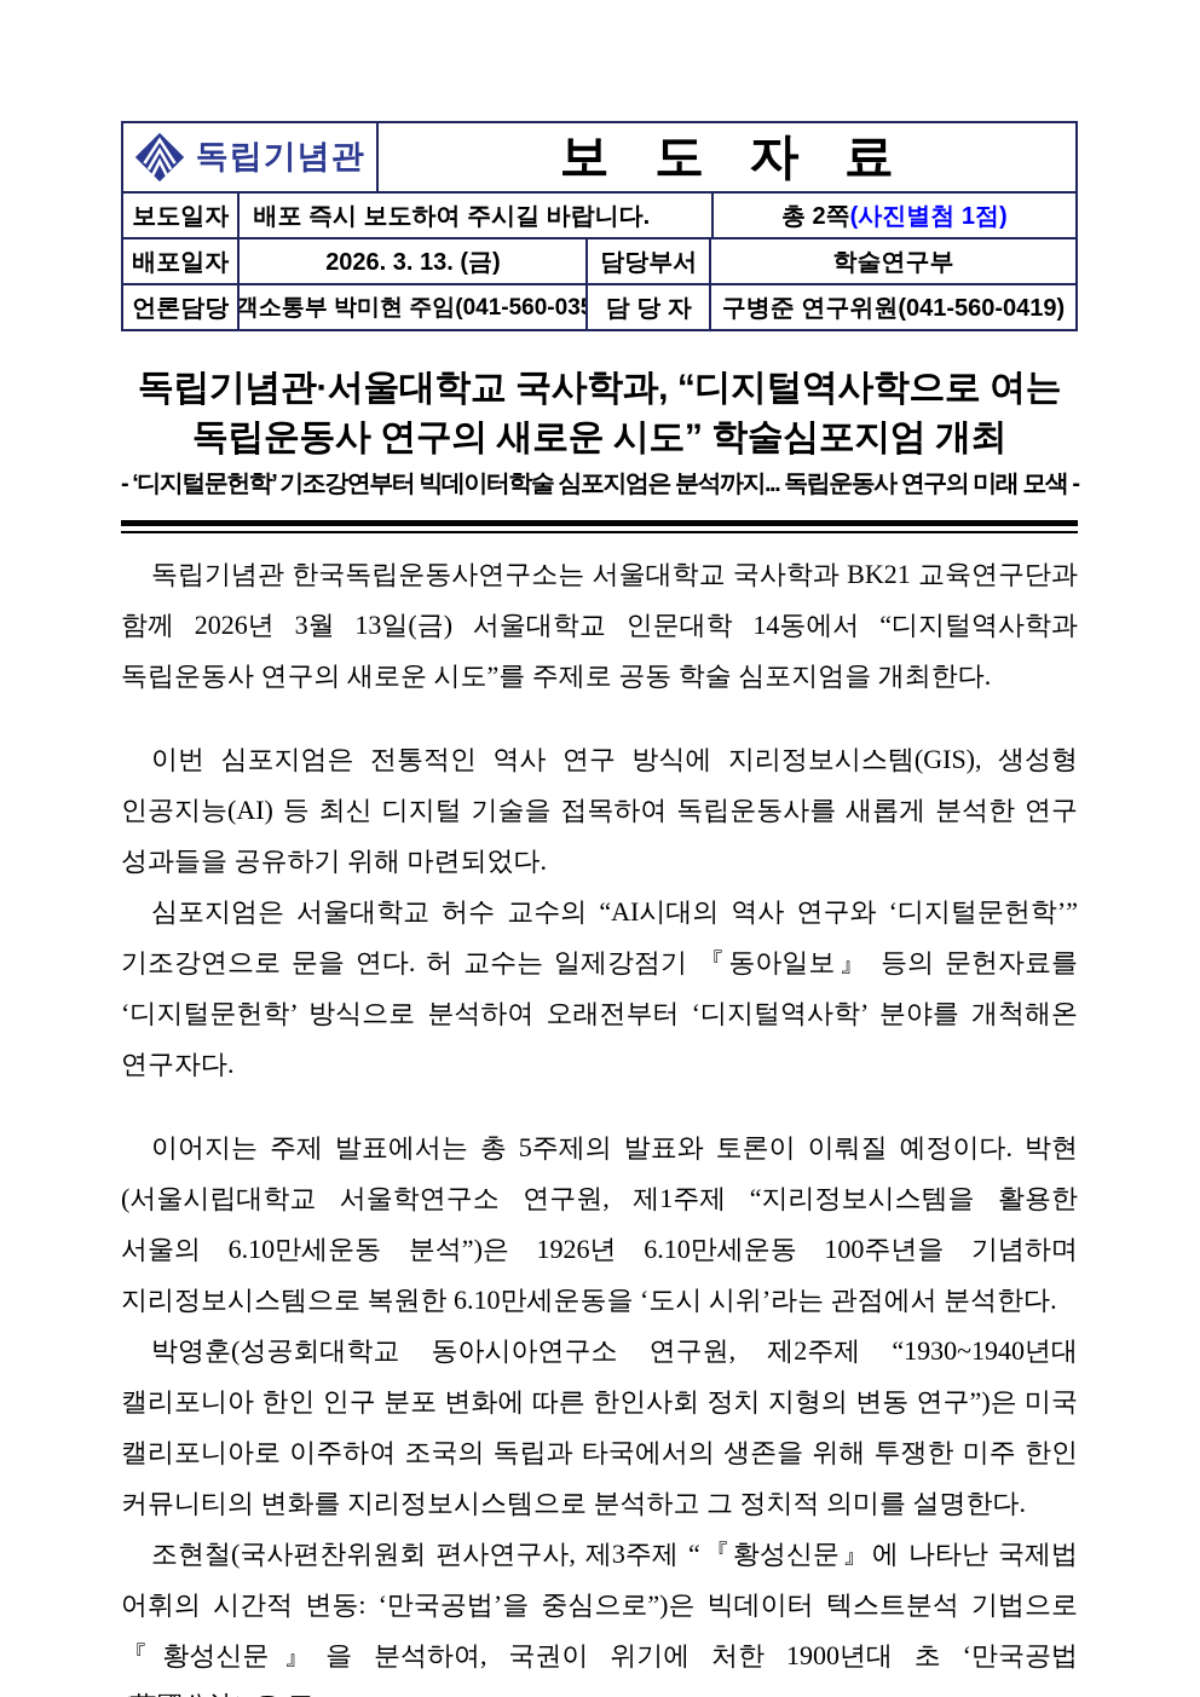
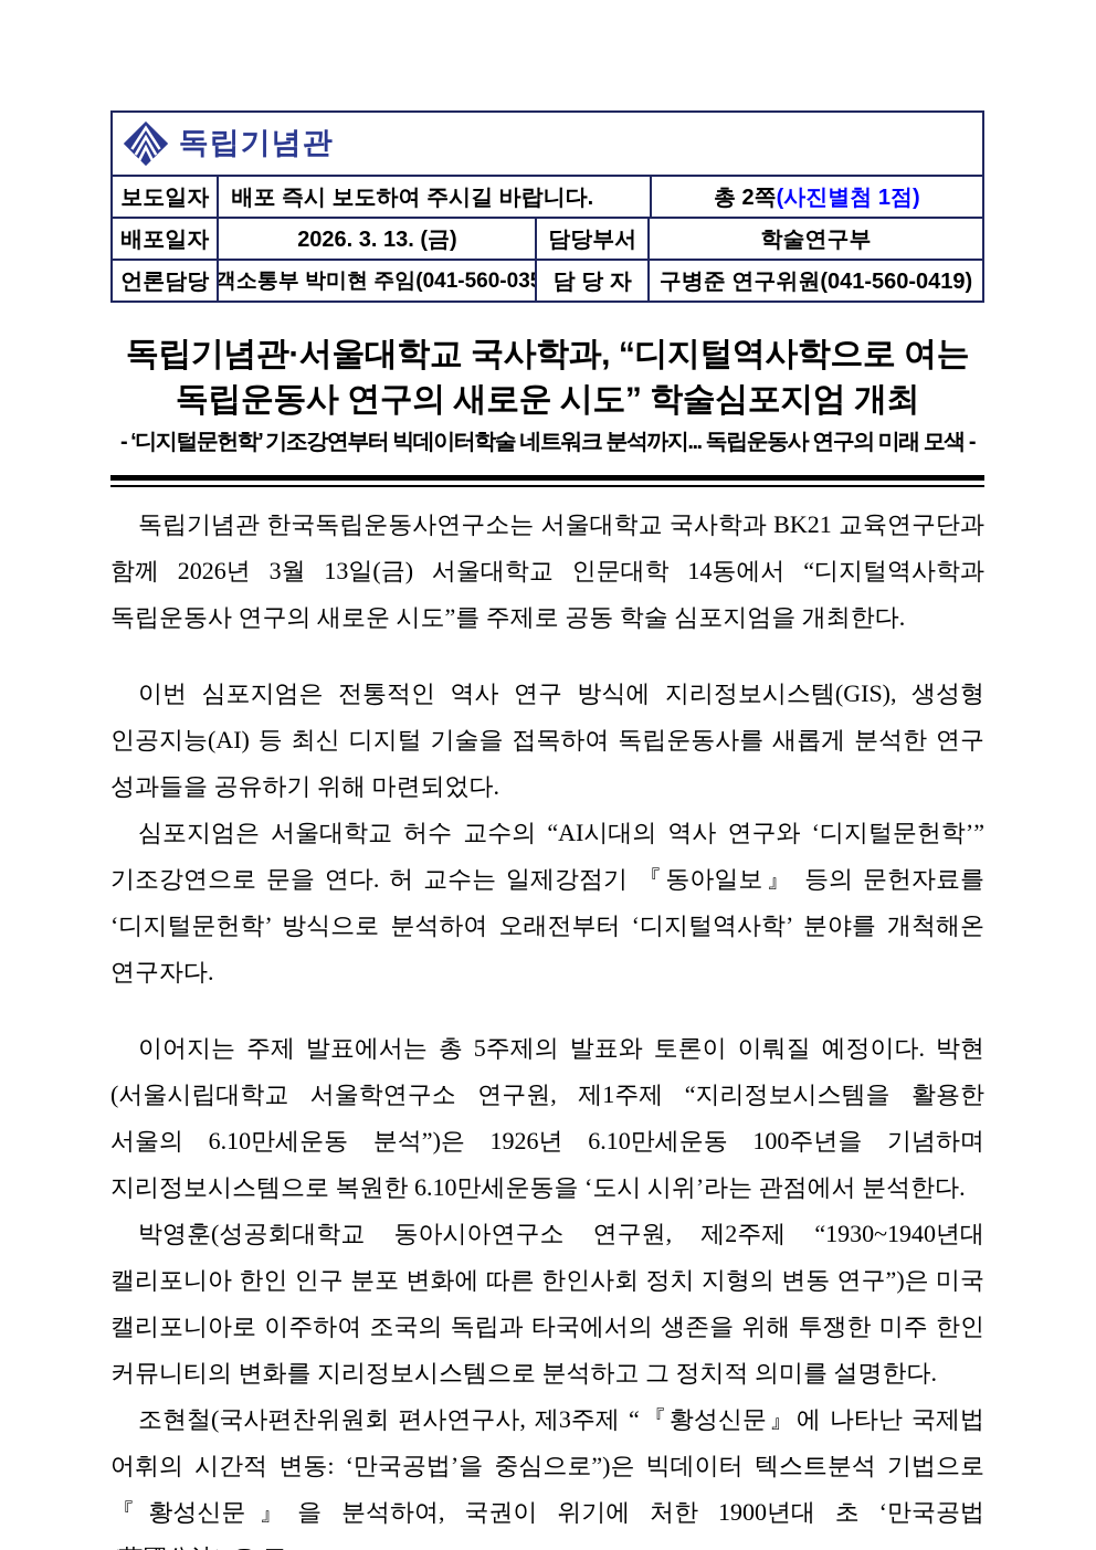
  독립기념관
- 보 도 자 료
  보도일자
  배포 즉시 보도하여 주시길 바랍니다.
  총 2쪽
  (사진별첨 1점)
  배포일자
  2026. 3. 13. (금)
  담당부서
  학술연구부
  언론담당
  객소통부 박미현 주임(041-560-03
  담 당 자
  구병준 연구위원(041-560-0419)
  독립기념관·서울대학교 국사학과, “디지털역사학으로 여는
  독립운동사 연구의 새로운 시도” 학술심포지엄 개최
- - ‘디지털문헌학’ 기조강연부터 빅데이터학술 심포지엄은 분석까지... 독립운동사 연구의 미래 모색 -
+ - ‘디지털문헌학’ 기조강연부터 빅데이터학술 네트워크 분석까지... 독립운동사 연구의 미래 모색 -
  독립기념관 한국독립운동사연구소는 서울대학교 국사학과 BK21 교육연구단과 함께 2026년 3월 13일(금) 서울대학교 인문대학 14동에서 “디지털역사학과 독립운동사 연구의 새로운 시도”를 주제로 공동 학술 심포지엄을 개최한다.
  이번 심포지엄은 전통적인 역사 연구 방식에 지리정보시스템(GIS), 생성형 인공지능(AI) 등 최신 디지털 기술을 접목하여 독립운동사를 새롭게 분석한 연구 성과들을 공유하기 위해 마련되었다.
  심포지엄은 서울대학교 허수 교수의 “AI시대의 역사 연구와 ‘디지털문헌학’” 기조강연으로 문을 연다. 허 교수는 일제강점기 『동아일보』 등의 문헌자료를 ‘디지털문헌학’ 방식으로 분석하여 오래전부터 ‘디지털역사학’ 분야를 개척해온 연구자다.
  이어지는 주제 발표에서는 총 5주제의 발표와 토론이 이뤄질 예정이다. 박현(서울시립대학교 서울학연구소 연구원, 제1주제 “지리정보시스템을 활용한 서울의 6.10만세운동 분석”)은 1926년 6.10만세운동 100주년을 기념하며 지리정보시스템으로 복원한 6.10만세운동을 ‘도시 시위’라는 관점에서 분석한다.
  박영훈(성공회대학교 동아시아연구소 연구원, 제2주제 “1930~1940년대 캘리포니아 한인 인구 분포 변화에 따른 한인사회 정치 지형의 변동 연구”)은 미국 캘리포니아로 이주하여 조국의 독립과 타국에서의 생존을 위해 투쟁한 미주 한인 커뮤니티의 변화를 지리정보시스템으로 분석하고 그 정치적 의미를 설명한다.
  조현철(국사편찬위원회 편사연구사, 제3주제 “『황성신문』에 나타난 국제법 어휘의 시간적 변동: ‘만국공법’을 중심으로”)은 빅데이터 텍스트분석 기법으로 『황성신문』을 분석하여, 국권이 위기에 처한 1900년대 초 ‘만국공법
